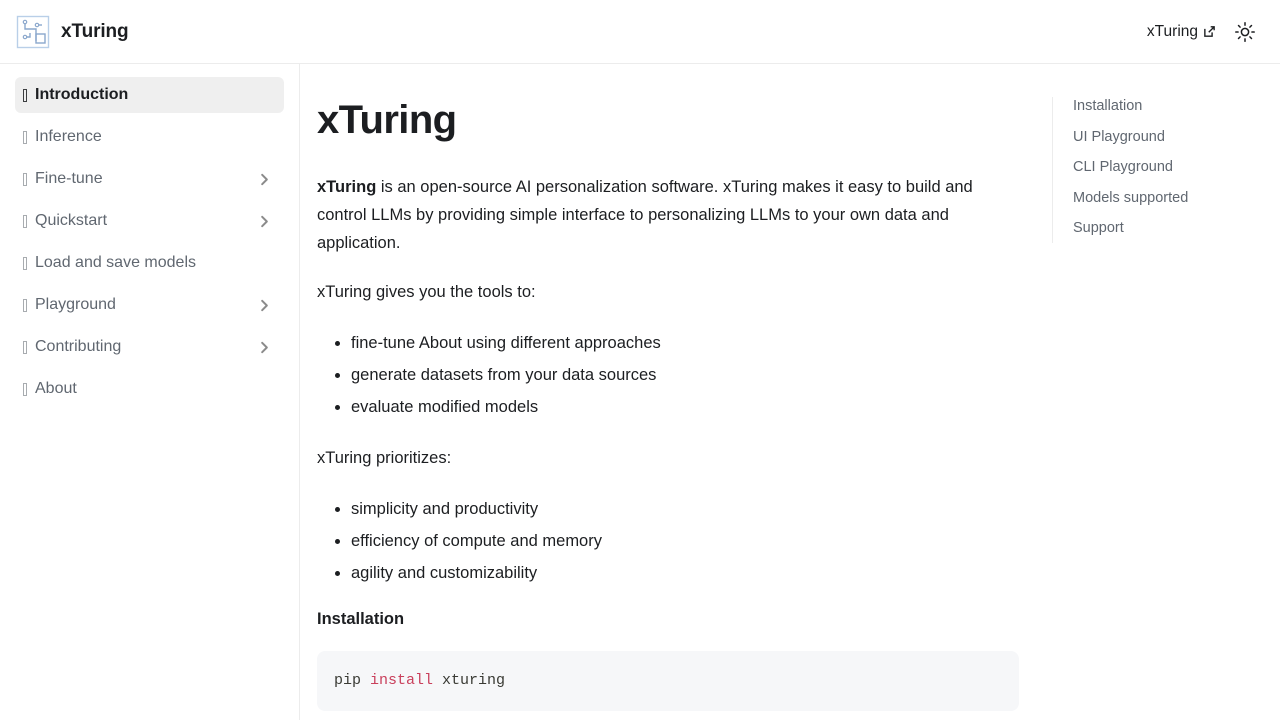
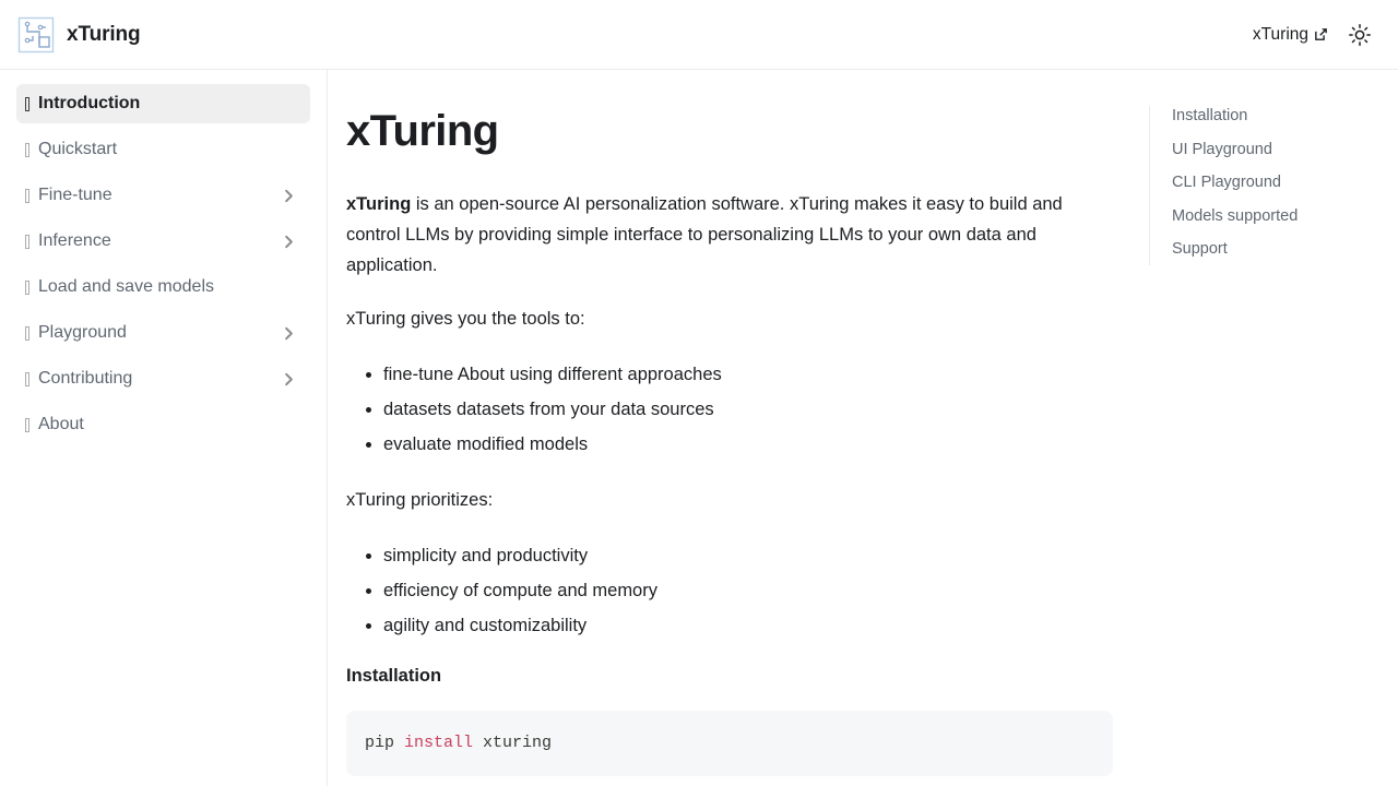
  xTuring
  xTuring
  Introduction
- Inference
+ Quickstart
  Fine-tune
- Quickstart
+ Inference
  Load and save models
  Playground
  Contributing
  About
  xTuring
  xTuring is an open-source AI personalization software. xTuring makes it easy to build and control LLMs by providing simple interface to personalizing LLMs to your own data and application.
  xTuring gives you the tools to:
  fine-tune About using different approaches
- generate datasets from your data sources
+ datasets datasets from your data sources
  evaluate modified models
  xTuring prioritizes:
  simplicity and productivity
  efficiency of compute and memory
  agility and customizability
  Installation
  pip install xturing
  Installation
  UI Playground
  CLI Playground
  Models supported
  Support
